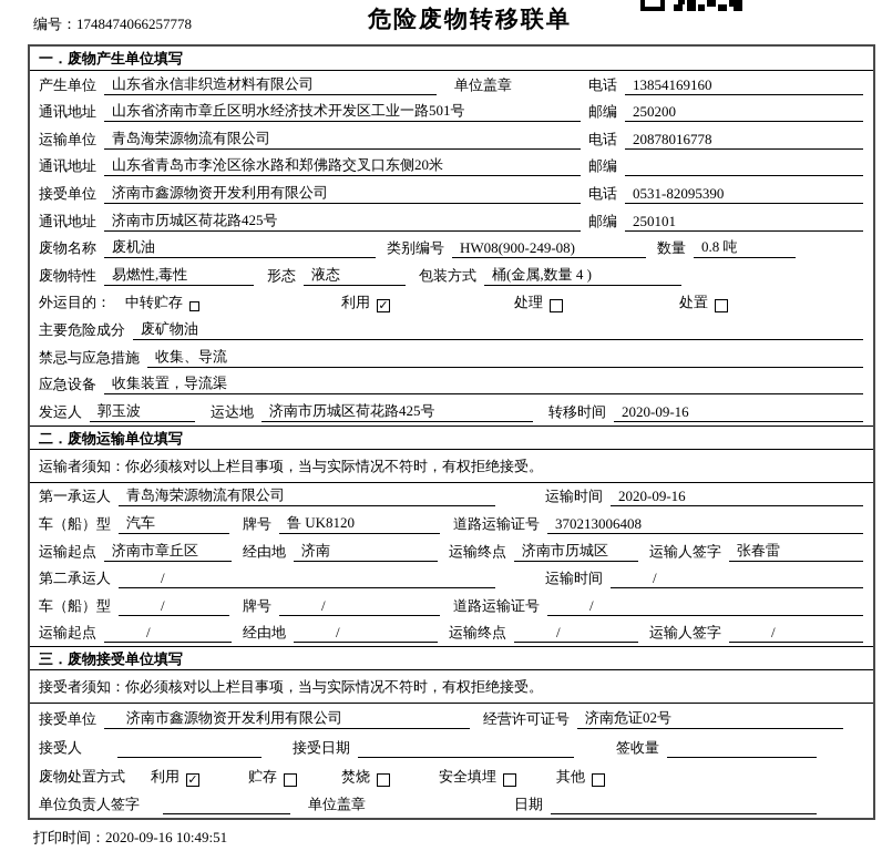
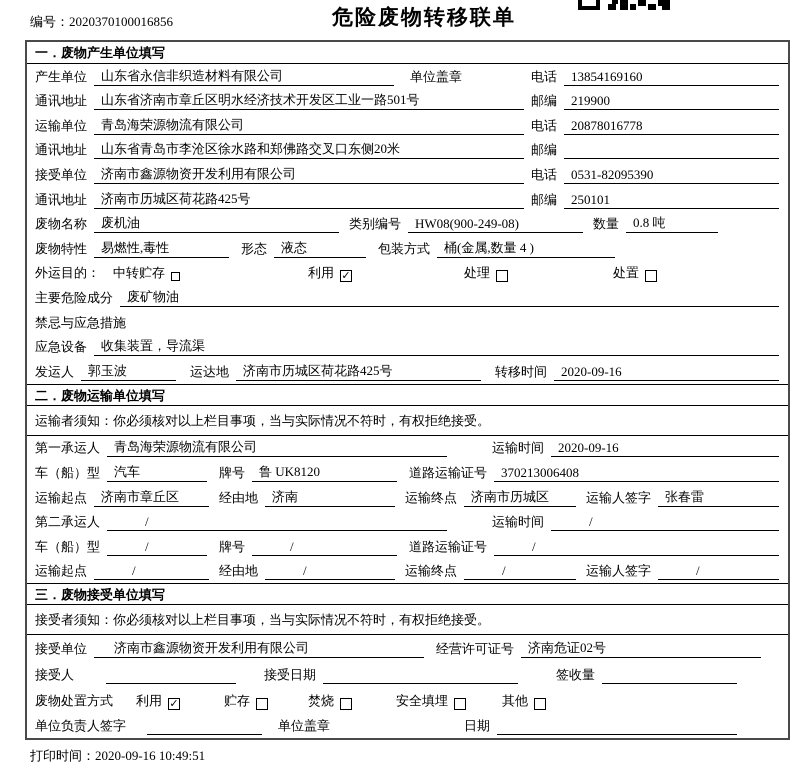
- 编号：1748474066257778
+ 编号：2020370100016856
  危险废物转移联单
  一．废物产生单位填写
  产生单位
  山东省永信非织造材料有限公司
  单位盖章
  电话
  13854169160
  通讯地址
  山东省济南市章丘区明水经济技术开发区工业一路501号
  邮编
- 250200
+ 219900
  运输单位
  青岛海荣源物流有限公司
  电话
  20878016778
  通讯地址
  山东省青岛市李沧区徐水路和郑佛路交叉口东侧20米
  邮编
  接受单位
  济南市鑫源物资开发利用有限公司
  电话
  0531-82095390
  通讯地址
  济南市历城区荷花路425号
  邮编
  250101
  废物名称
  废机油
  类别编号
  HW08(900-249-08)
  数量
  0.8 吨
  废物特性
  易燃性,毒性
  形态
  液态
  包装方式
  桶(金属,数量 4 )
  外运目的：
  中转贮存
  利用
  ✓
  处理
  处置
  主要危险成分
  废矿物油
  禁忌与应急措施
- 收集、导流
  应急设备
  收集装置，导流渠
  发运人
  郭玉波
  运达地
  济南市历城区荷花路425号
  转移时间
  2020-09-16
  二．废物运输单位填写
  运输者须知：你必须核对以上栏目事项，当与实际情况不符时，有权拒绝接受。
  第一承运人
  青岛海荣源物流有限公司
  运输时间
  2020-09-16
  车（船）型
  汽车
  牌号
  鲁 UK8120
  道路运输证号
  370213006408
  运输起点
  济南市章丘区
  经由地
  济南
  运输终点
  济南市历城区
  运输人签字
  张春雷
  第二承运人
  /
  运输时间
  /
  车（船）型
  /
  牌号
  /
  道路运输证号
  /
  运输起点
  /
  经由地
  /
  运输终点
  /
  运输人签字
  /
  三．废物接受单位填写
  接受者须知：你必须核对以上栏目事项，当与实际情况不符时，有权拒绝接受。
  接受单位
  济南市鑫源物资开发利用有限公司
  经营许可证号
  济南危证02号
  接受人
  接受日期
  签收量
  废物处置方式
  利用
  ✓
  贮存
  焚烧
  安全填埋
  其他
  单位负责人签字
  单位盖章
  日期
  打印时间：2020-09-16 10:49:51
